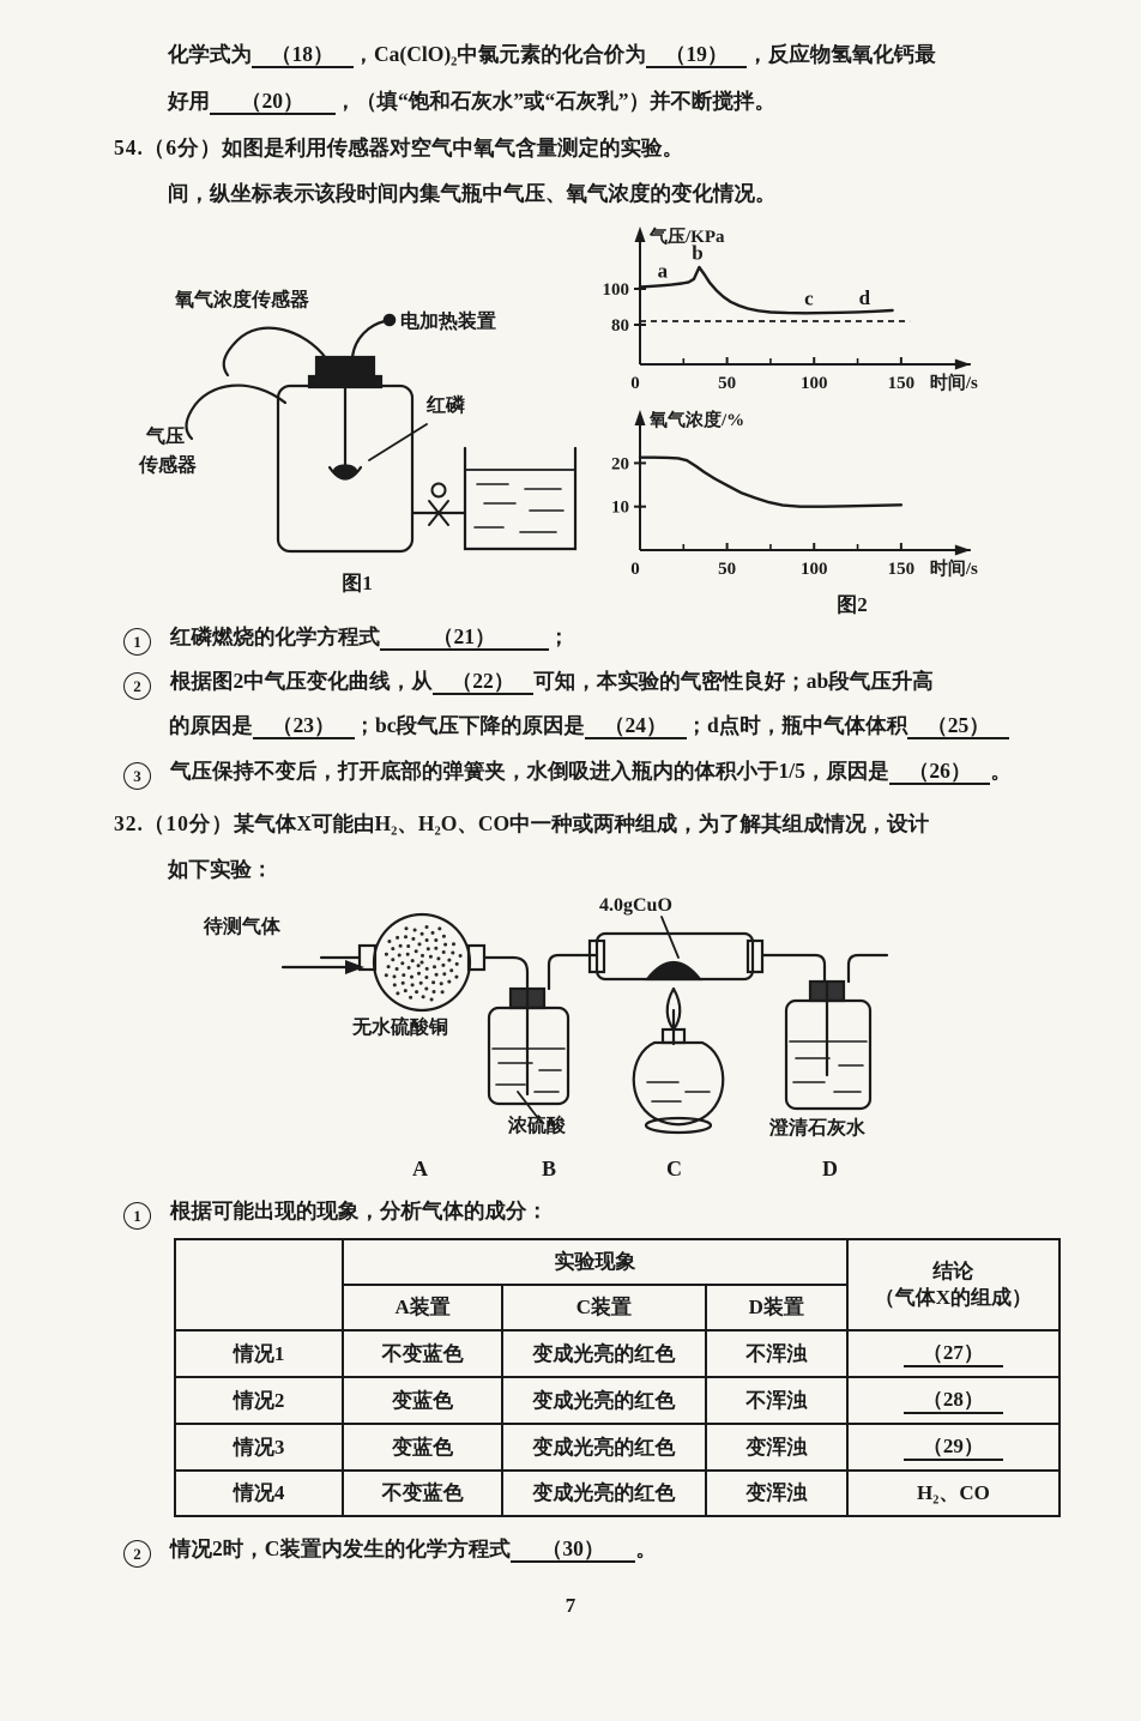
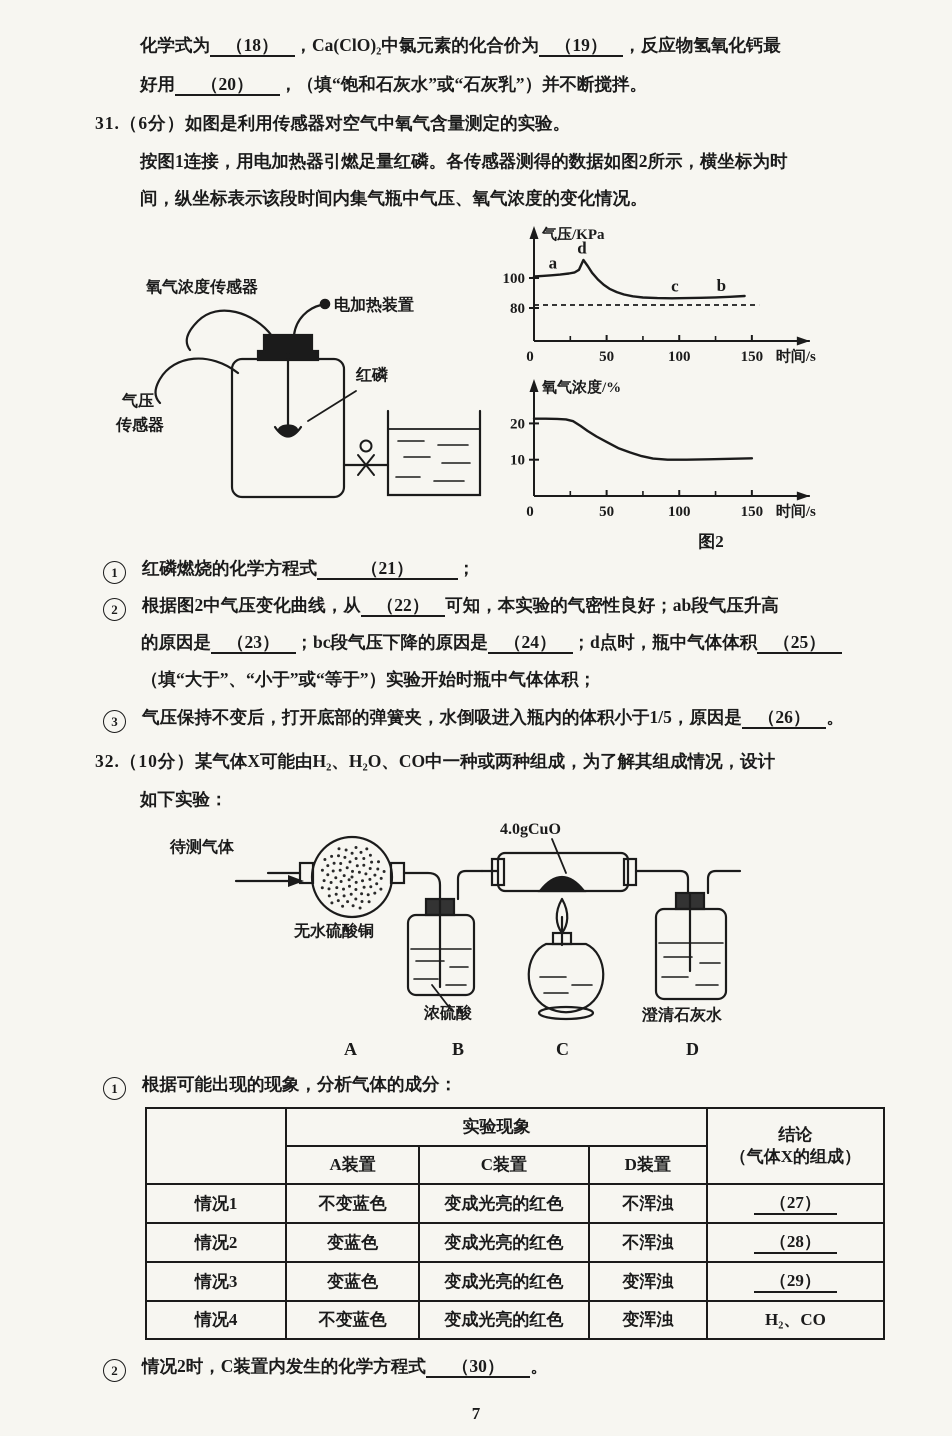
  化学式为 （18） ，Ca(ClO)₂中氯元素的化合价为 （19） ，反应物氢氧化钙最
  好用 （20） ，（填“饱和石灰水”或“石灰乳”）并不断搅拌。
- 54.（6分）如图是利用传感器对空气中氧气含量测定的实验。
+ 31.（6分）如图是利用传感器对空气中氧气含量测定的实验。
+ 按图1连接，用电加热器引燃足量红磷。各传感器测得的数据如图2所示，横坐标为时
  间，纵坐标表示该段时间内集气瓶中气压、氧气浓度的变化情况。
  氧气浓度传感器
  电加热装置
  红磷
  气压
  传感器
- 图1
  100
  80
  0
  50
  100
  150
  气压/KPa
  时间/s
  a
- b
+ d
  c
- d
+ b
  20
  10
  0
  50
  100
  150
  氧气浓度/%
  时间/s
  图2
  1 红磷燃烧的化学方程式 （21） ；
  2 根据图2中气压变化曲线，从 （22） 可知，本实验的气密性良好；ab段气压升高
  的原因是 （23） ；bc段气压下降的原因是 （24） ；d点时，瓶中气体体积 （25）
+ （填“大于”、“小于”或“等于”）实验开始时瓶中气体体积；
  3 气压保持不变后，打开底部的弹簧夹，水倒吸进入瓶内的体积小于1/5，原因是 （26） 。
  32.（10分）某气体X可能由H₂、H₂O、CO中一种或两种组成，为了解其组成情况，设计
  如下实验：
  待测气体
  4.0gCuO
  无水硫酸铜
  浓硫酸
  澄清石灰水
  A
  B
  C
  D
  1 根据可能出现的现象，分析气体的成分：
  	实验现象	结论 （气体X的组成）
  A装置	C装置	D装置
  情况1	不变蓝色	变成光亮的红色	不浑浊	（27）
  情况2	变蓝色	变成光亮的红色	不浑浊	（28）
  情况3	变蓝色	变成光亮的红色	变浑浊	（29）
  情况4	不变蓝色	变成光亮的红色	变浑浊	H₂、CO
  2 情况2时，C装置内发生的化学方程式 （30） 。
  7
